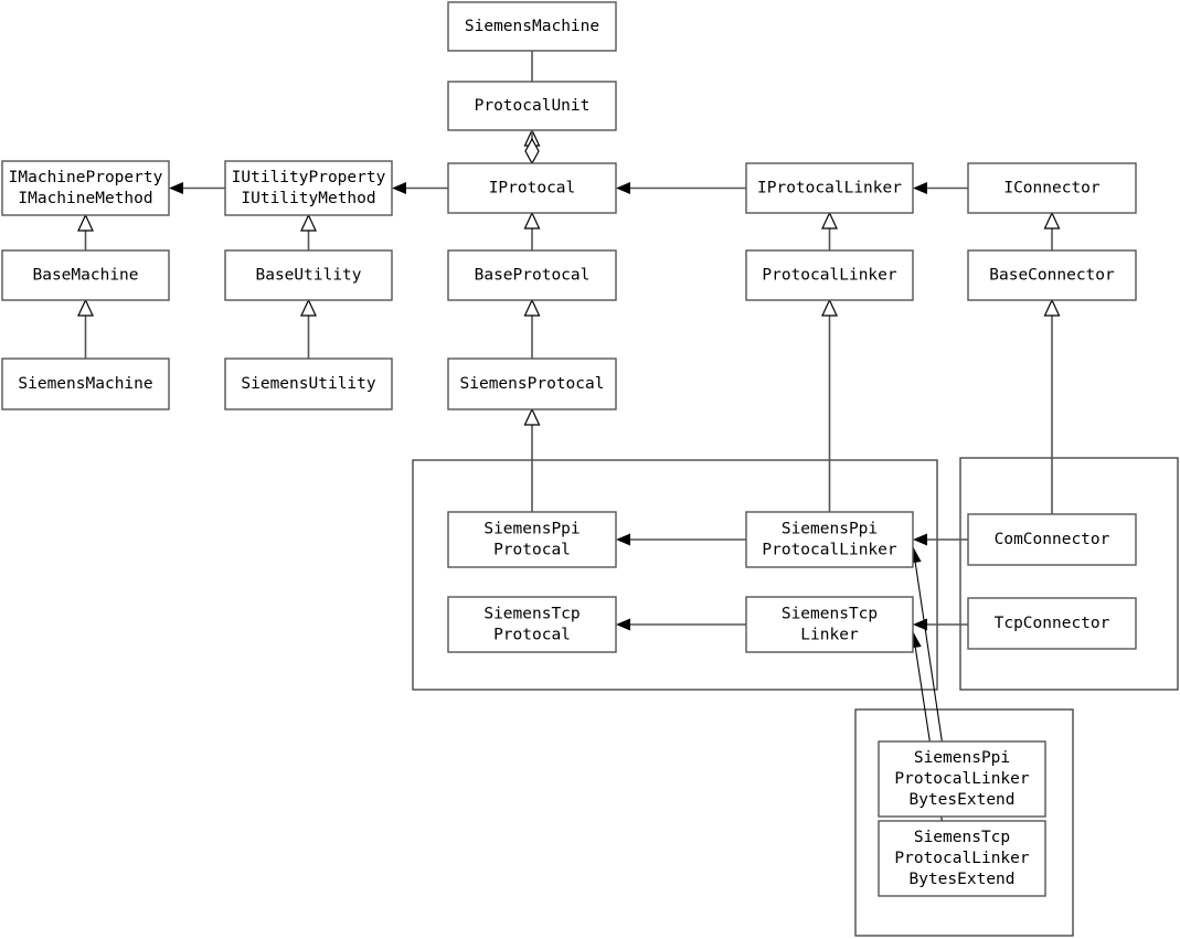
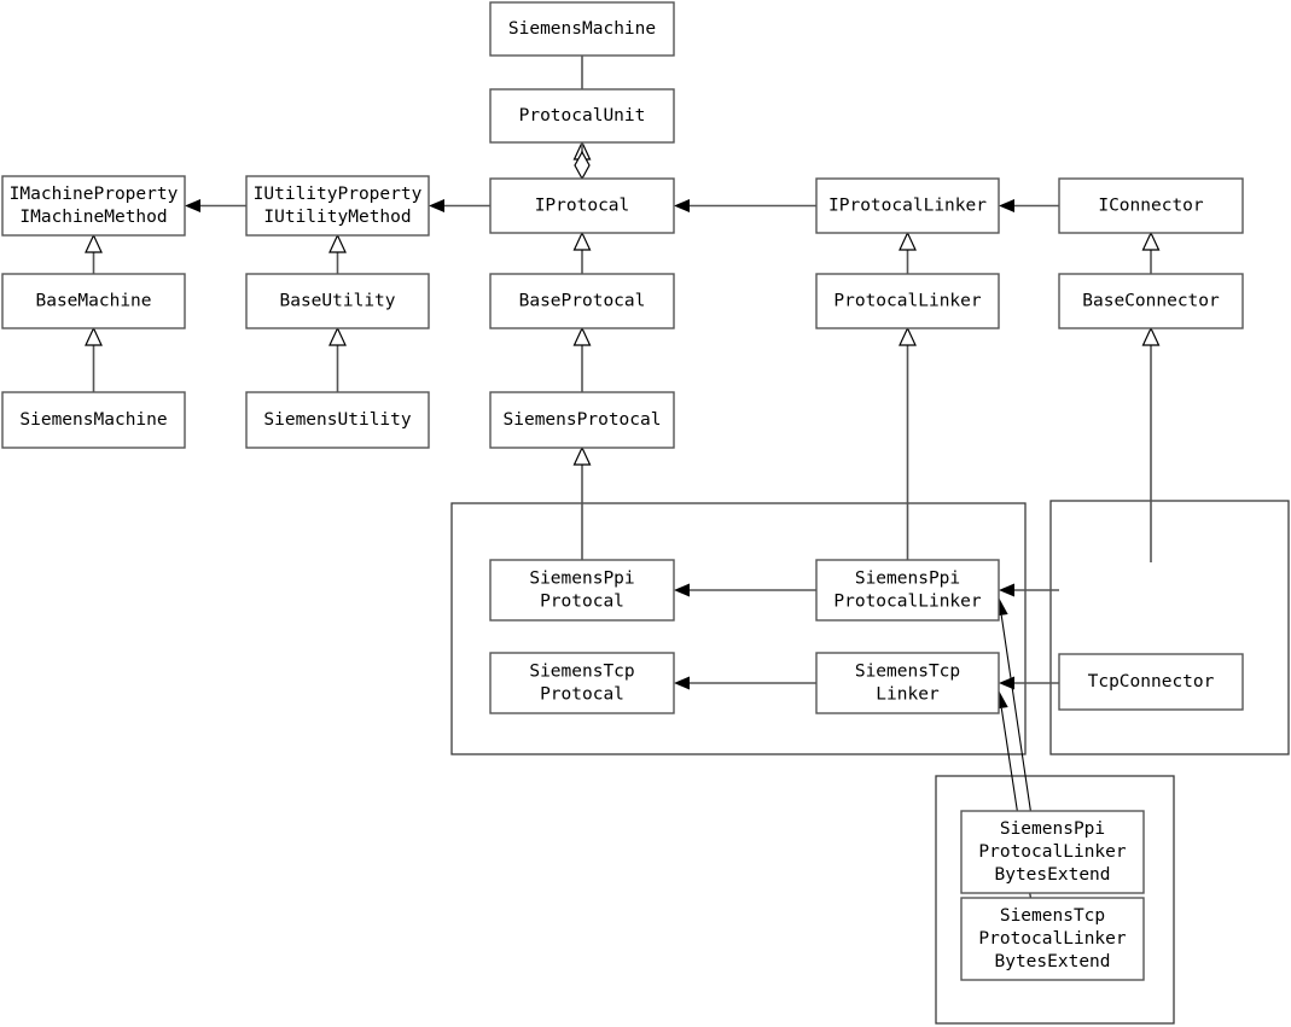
  SiemensMachine
  ProtocalUnit
  IMachineProperty
  IMachineMethod
  IUtilityProperty
  IUtilityMethod
  IProtocal
  IProtocalLinker
  IConnector
  BaseMachine
  BaseUtility
  BaseProtocal
  ProtocalLinker
  BaseConnector
  SiemensMachine
  SiemensUtility
  SiemensProtocal
  SiemensPpi
  Protocal
  SiemensPpi
  ProtocalLinker
- ComConnector
  SiemensTcp
  Protocal
  SiemensTcp
  Linker
  TcpConnector
  SiemensPpi
  ProtocalLinker
  BytesExtend
  SiemensTcp
  ProtocalLinker
  BytesExtend
